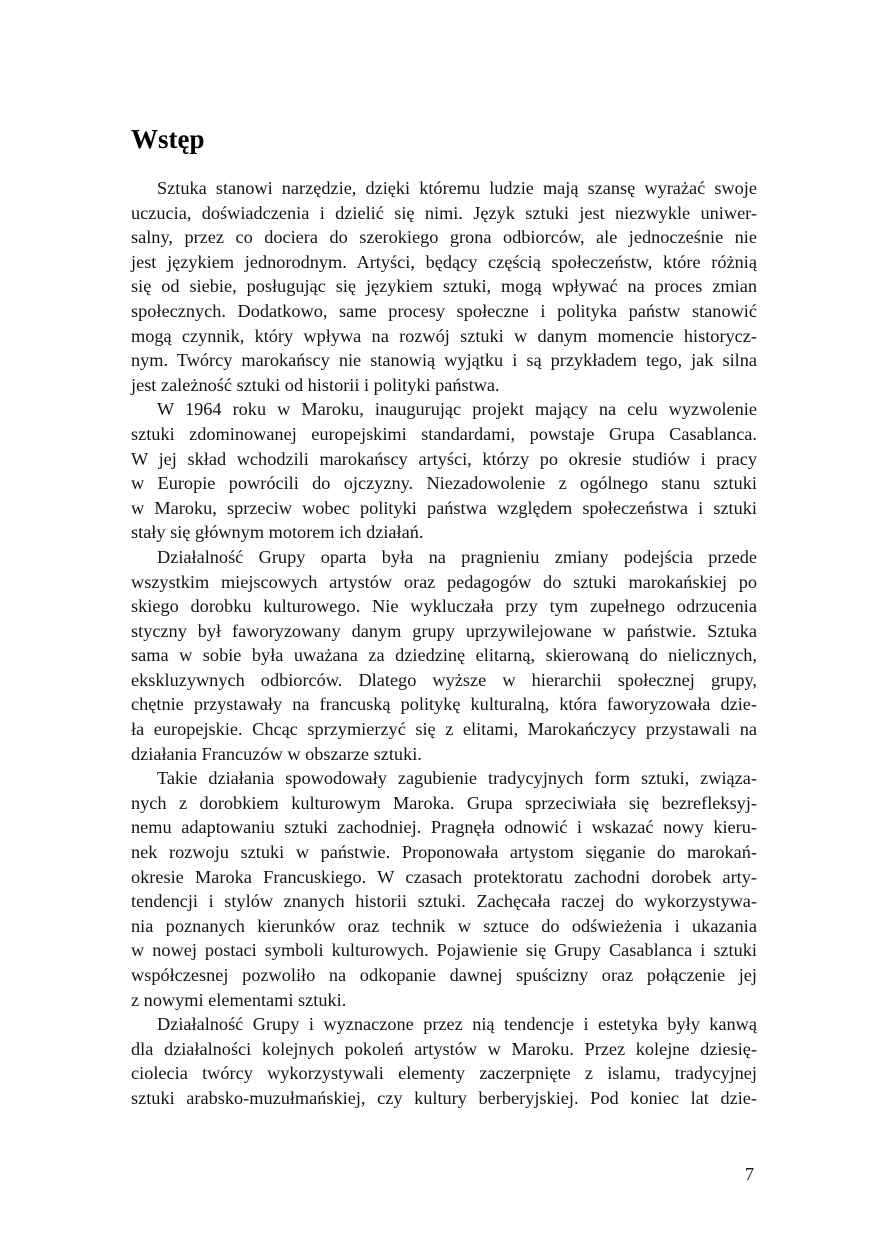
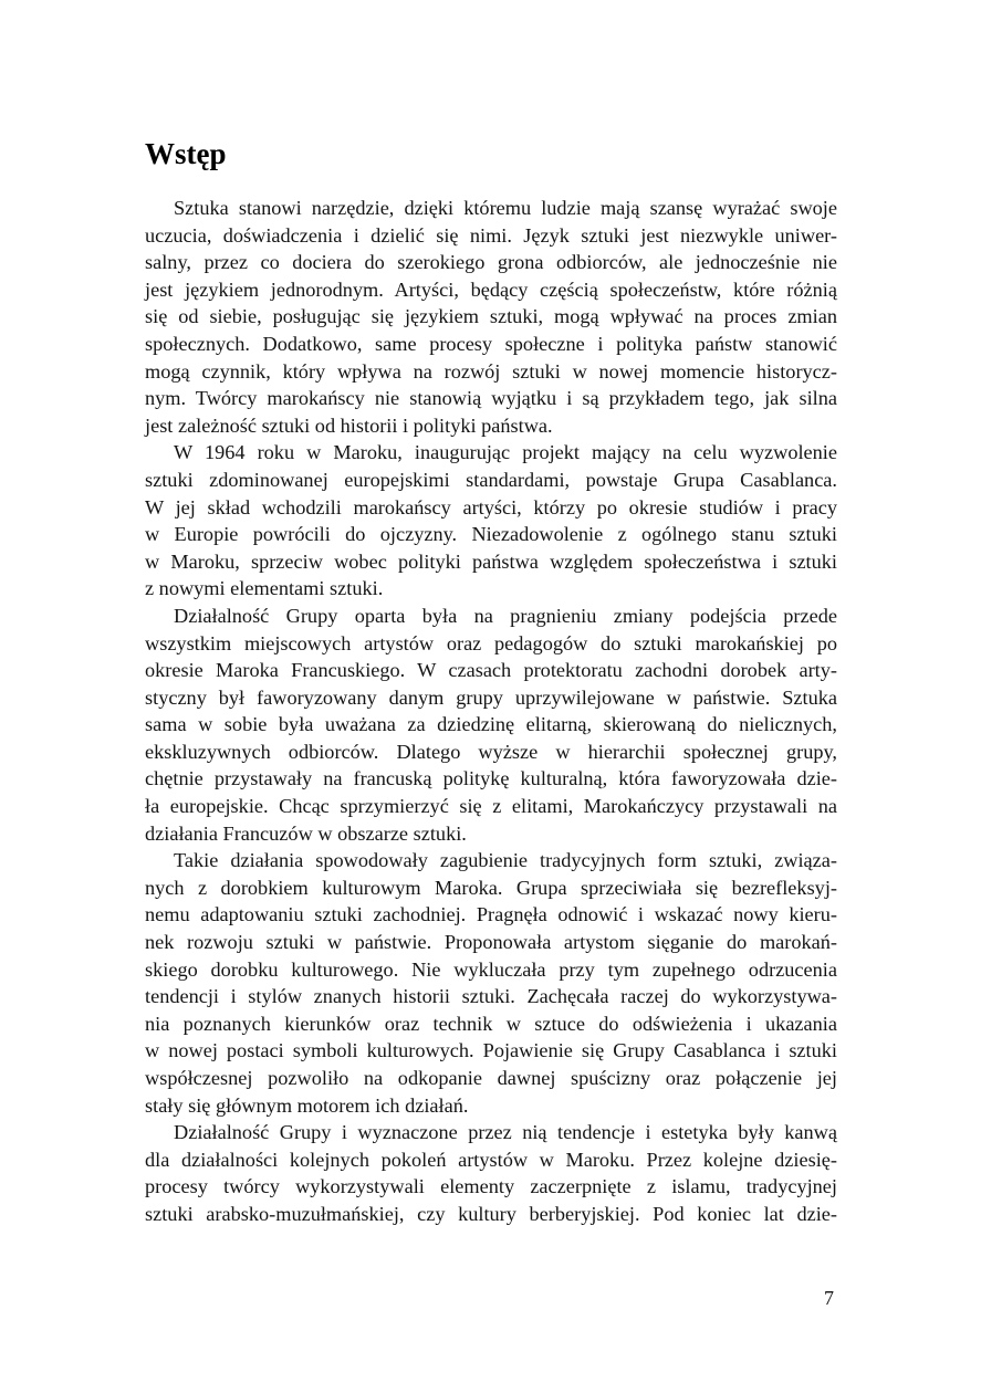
  Wstęp
  Sztuka stanowi narzędzie, dzięki któremu ludzie mają szansę wyrażać swoje
  uczucia, doświadczenia i dzielić się nimi. Język sztuki jest niezwykle uniwer-
  salny, przez co dociera do szerokiego grona odbiorców, ale jednocześnie nie
  jest językiem jednorodnym. Artyści, będący częścią społeczeństw, które różnią
  się od siebie, posługując się językiem sztuki, mogą wpływać na proces zmian
  społecznych. Dodatkowo, same procesy społeczne i polityka państw stanowić
- mogą czynnik, który wpływa na rozwój sztuki w danym momencie historycz-
+ mogą czynnik, który wpływa na rozwój sztuki w nowej momencie historycz-
  nym. Twórcy marokańscy nie stanowią wyjątku i są przykładem tego, jak silna
  jest zależność sztuki od historii i polityki państwa.
  W 1964 roku w Maroku, inaugurując projekt mający na celu wyzwolenie
  sztuki zdominowanej europejskimi standardami, powstaje Grupa Casablanca.
  W jej skład wchodzili marokańscy artyści, którzy po okresie studiów i pracy
  w Europie powrócili do ojczyzny. Niezadowolenie z ogólnego stanu sztuki
  w Maroku, sprzeciw wobec polityki państwa względem społeczeństwa i sztuki
- stały się głównym motorem ich działań.
+ z nowymi elementami sztuki.
  Działalność Grupy oparta była na pragnieniu zmiany podejścia przede
  wszystkim miejscowych artystów oraz pedagogów do sztuki marokańskiej po
- skiego dorobku kulturowego. Nie wykluczała przy tym zupełnego odrzucenia
+ okresie Maroka Francuskiego. W czasach protektoratu zachodni dorobek arty-
  styczny był faworyzowany danym grupy uprzywilejowane w państwie. Sztuka
  sama w sobie była uważana za dziedzinę elitarną, skierowaną do nielicznych,
  ekskluzywnych odbiorców. Dlatego wyższe w hierarchii społecznej grupy,
  chętnie przystawały na francuską politykę kulturalną, która faworyzowała dzie-
  ła europejskie. Chcąc sprzymierzyć się z elitami, Marokańczycy przystawali na
  działania Francuzów w obszarze sztuki.
  Takie działania spowodowały zagubienie tradycyjnych form sztuki, związa-
  nych z dorobkiem kulturowym Maroka. Grupa sprzeciwiała się bezrefleksyj-
  nemu adaptowaniu sztuki zachodniej. Pragnęła odnowić i wskazać nowy kieru-
  nek rozwoju sztuki w państwie. Proponowała artystom sięganie do marokań-
- okresie Maroka Francuskiego. W czasach protektoratu zachodni dorobek arty-
+ skiego dorobku kulturowego. Nie wykluczała przy tym zupełnego odrzucenia
  tendencji i stylów znanych historii sztuki. Zachęcała raczej do wykorzystywa-
  nia poznanych kierunków oraz technik w sztuce do odświeżenia i ukazania
  w nowej postaci symboli kulturowych. Pojawienie się Grupy Casablanca i sztuki
  współczesnej pozwoliło na odkopanie dawnej spuścizny oraz połączenie jej
- z nowymi elementami sztuki.
+ stały się głównym motorem ich działań.
  Działalność Grupy i wyznaczone przez nią tendencje i estetyka były kanwą
  dla działalności kolejnych pokoleń artystów w Maroku. Przez kolejne dziesię-
- ciolecia twórcy wykorzystywali elementy zaczerpnięte z islamu, tradycyjnej
+ procesy twórcy wykorzystywali elementy zaczerpnięte z islamu, tradycyjnej
  sztuki arabsko-muzułmańskiej, czy kultury berberyjskiej. Pod koniec lat dzie-
  7
